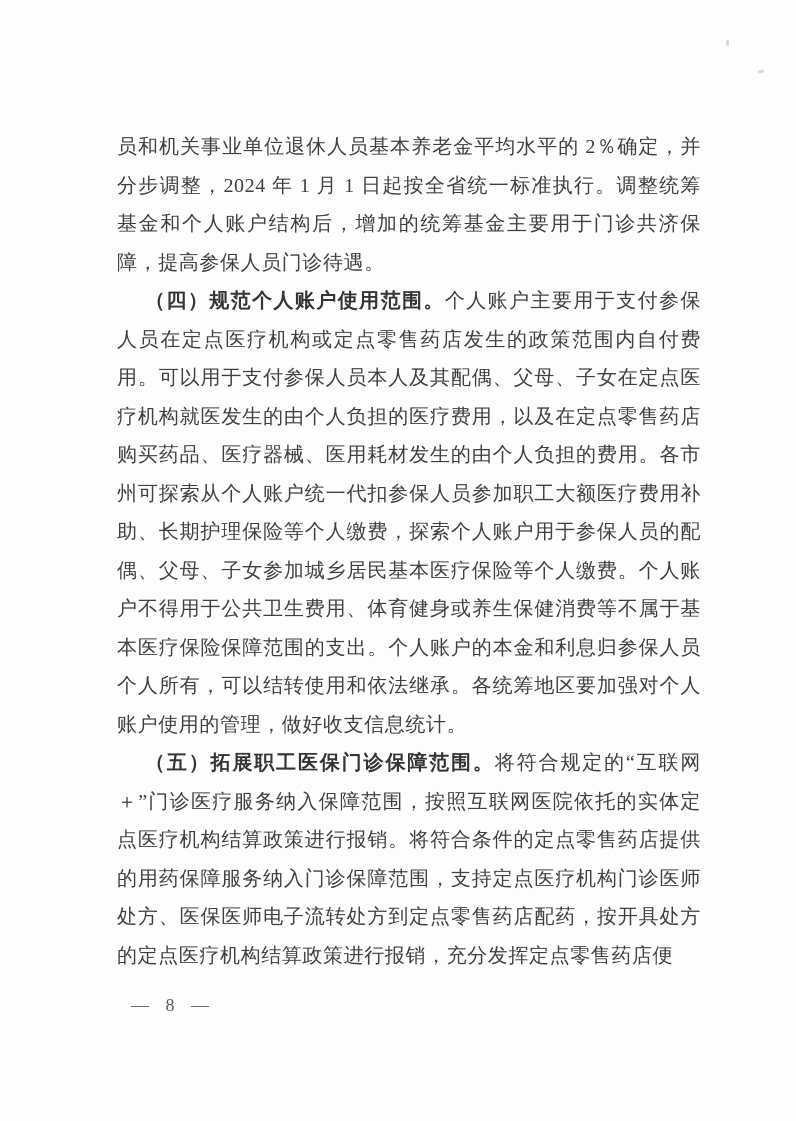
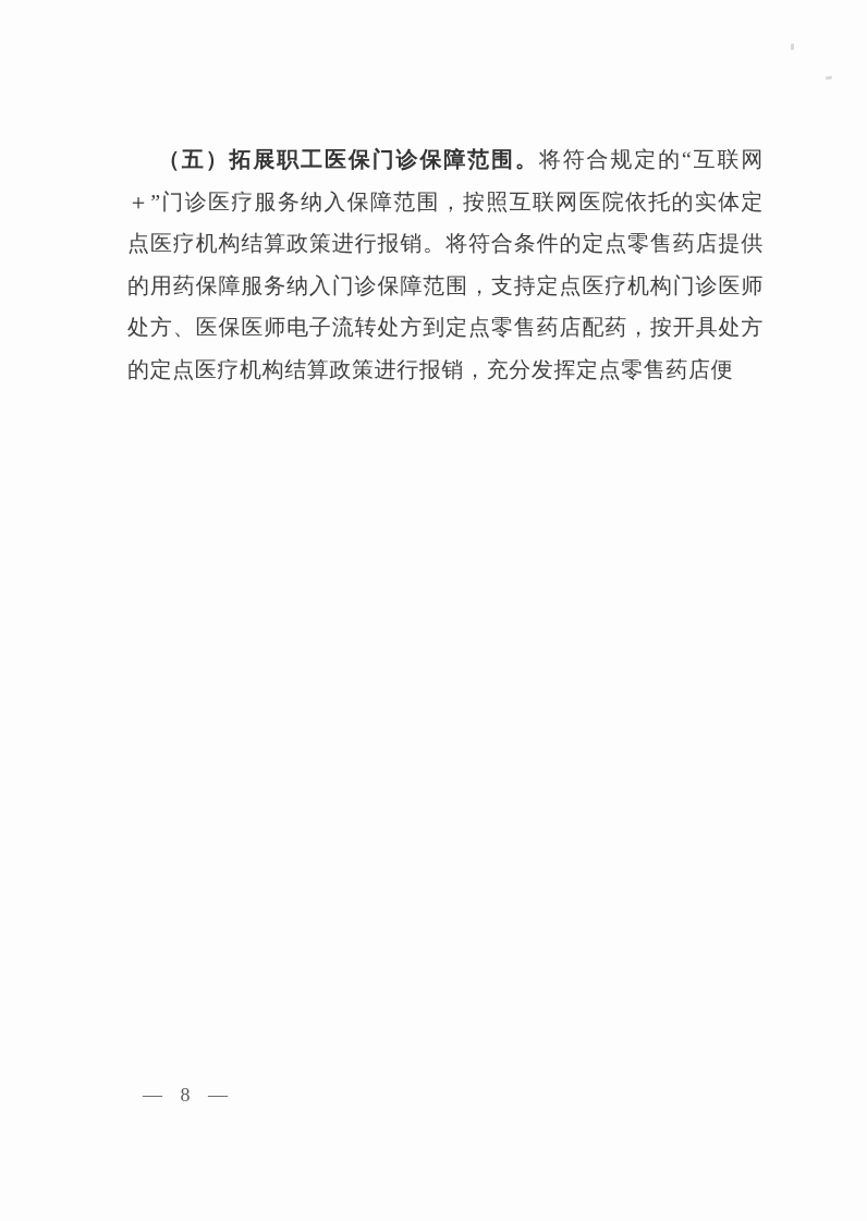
- 员和机关事业单位退休人员基本养老金平均水平的 2％确定，并分步调整，2024 年 1 月 1 日起按全省统一标准执行。调整统筹基金和个人账户结构后，增加的统筹基金主要用于门诊共济保障，提高参保人员门诊待遇。
- （四）规范个人账户使用范围。个人账户主要用于支付参保人员在定点医疗机构或定点零售药店发生的政策范围内自付费用。可以用于支付参保人员本人及其配偶、父母、子女在定点医疗机构就医发生的由个人负担的医疗费用，以及在定点零售药店购买药品、医疗器械、医用耗材发生的由个人负担的费用。各市州可探索从个人账户统一代扣参保人员参加职工大额医疗费用补助、长期护理保险等个人缴费，探索个人账户用于参保人员的配偶、父母、子女参加城乡居民基本医疗保险等个人缴费。个人账户不得用于公共卫生费用、体育健身或养生保健消费等不属于基本医疗保险保障范围的支出。个人账户的本金和利息归参保人员个人所有，可以结转使用和依法继承。各统筹地区要加强对个人账户使用的管理，做好收支信息统计。
  （五）拓展职工医保门诊保障范围。将符合规定的“互联网＋”门诊医疗服务纳入保障范围，按照互联网医院依托的实体定点医疗机构结算政策进行报销。将符合条件的定点零售药店提供的用药保障服务纳入门诊保障范围，支持定点医疗机构门诊医师处方、医保医师电子流转处方到定点零售药店配药，按开具处方的定点医疗机构结算政策进行报销，充分发挥定点零售药店便
  — 8 —
